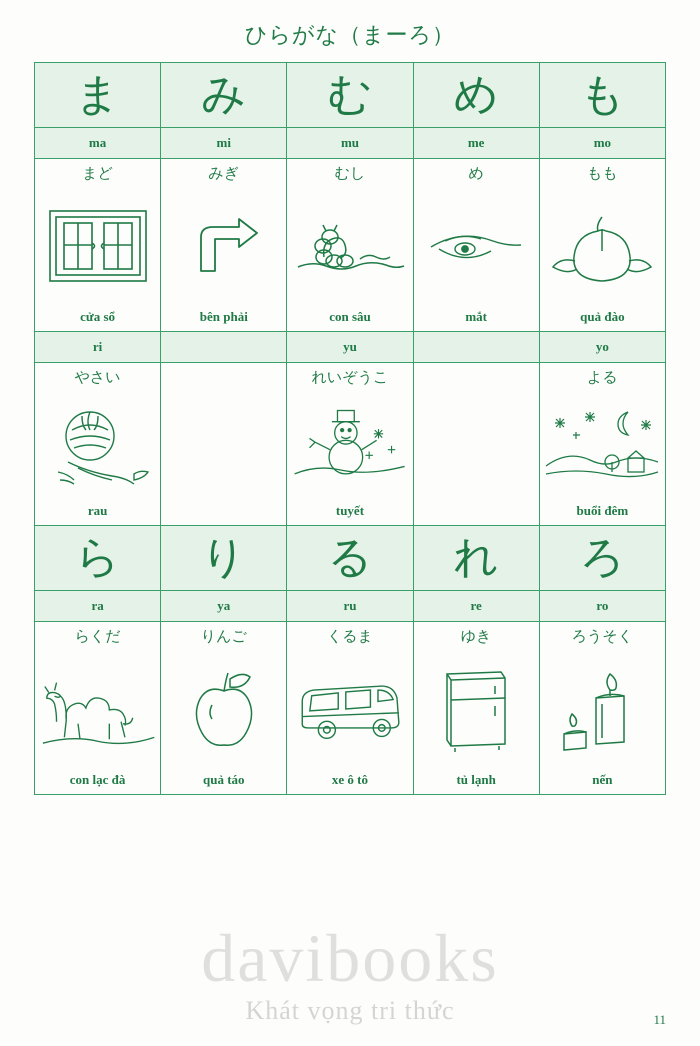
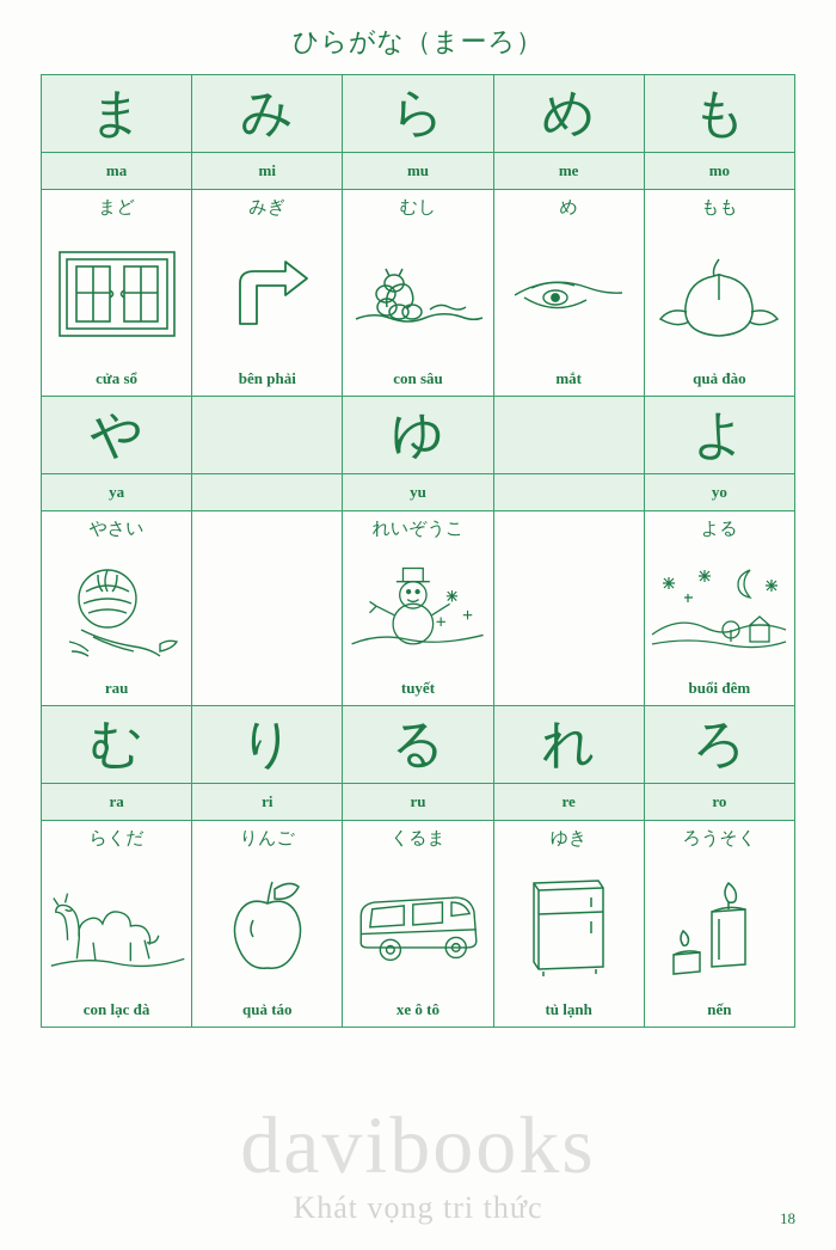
  ひらがな（まーろ）
- ま	み	む	め	も
+ ま	み	ら	め	も
  ma	mi	mu	me	mo
  まど cửa sổ	みぎ bên phải	むし con sâu	め mắt	もも quả đào
+ や		ゆ		よ
- ri		yu		yo
+ ya		yu		yo
  やさい rau		れいぞうこ tuyết		よる buổi đêm
- ら	り	る	れ	ろ
+ む	り	る	れ	ろ
- ra	ya	ru	re	ro
+ ra	ri	ru	re	ro
  らくだ con lạc đà	りんご quả táo	くるま xe ô tô	ゆき tủ lạnh	ろうそく nến
  davibooks
  Khát vọng tri thức
- 11
+ 18
